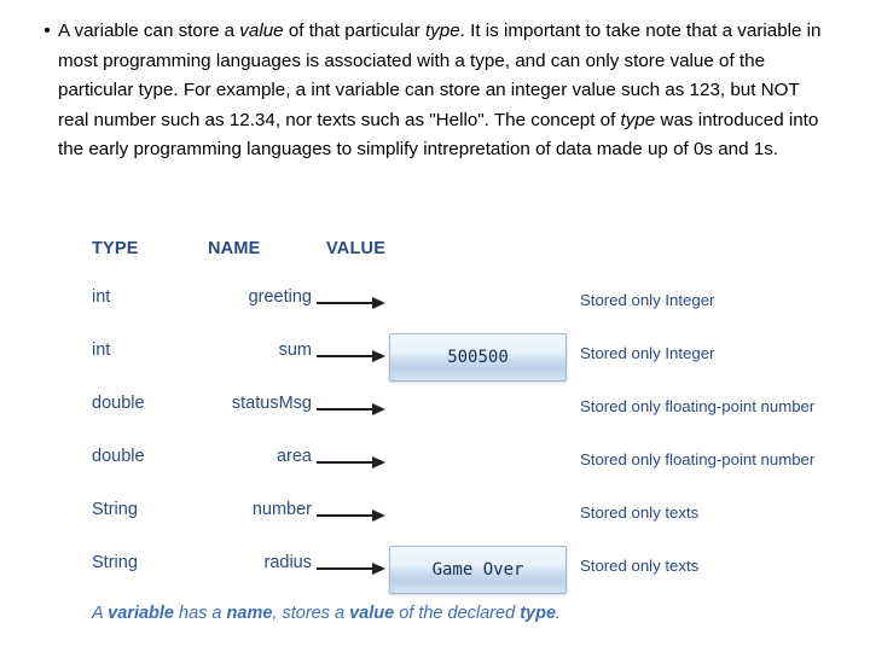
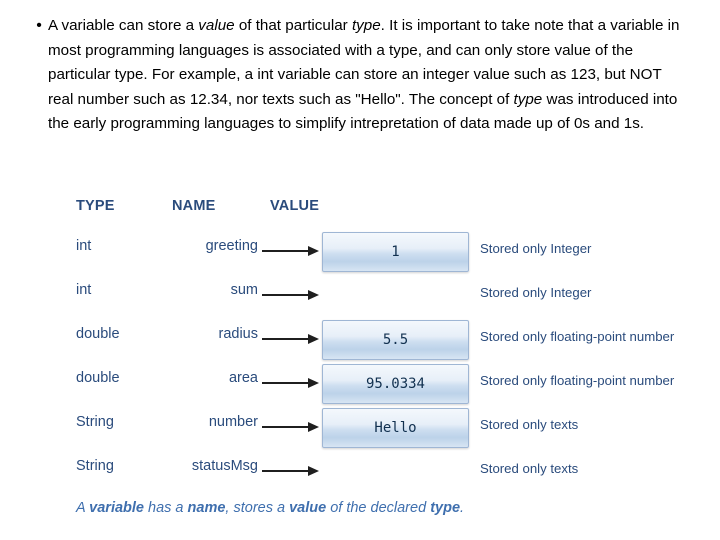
  •
  A variable can store a value of that particular type. It is important to take note that a variable in most programming languages is associated with a type, and can only store value of the particular type. For example, a int variable can store an integer value such as 123, but NOT real number such as 12.34, nor texts such as "Hello". The concept of type was introduced into the early programming languages to simplify intrepretation of data made up of 0s and 1s.
  TYPE
  NAME
  VALUE
  int
  greeting
+ 1
  Stored only Integer
  int
  sum
- 500500
  Stored only Integer
  double
- statusMsg
+ radius
+ 5.5
  Stored only floating-point number
  double
  area
+ 95.0334
  Stored only floating-point number
  String
  number
+ Hello
  Stored only texts
  String
- radius
+ statusMsg
- Game Over
  Stored only texts
  A variable has a name, stores a value of the declared type.
